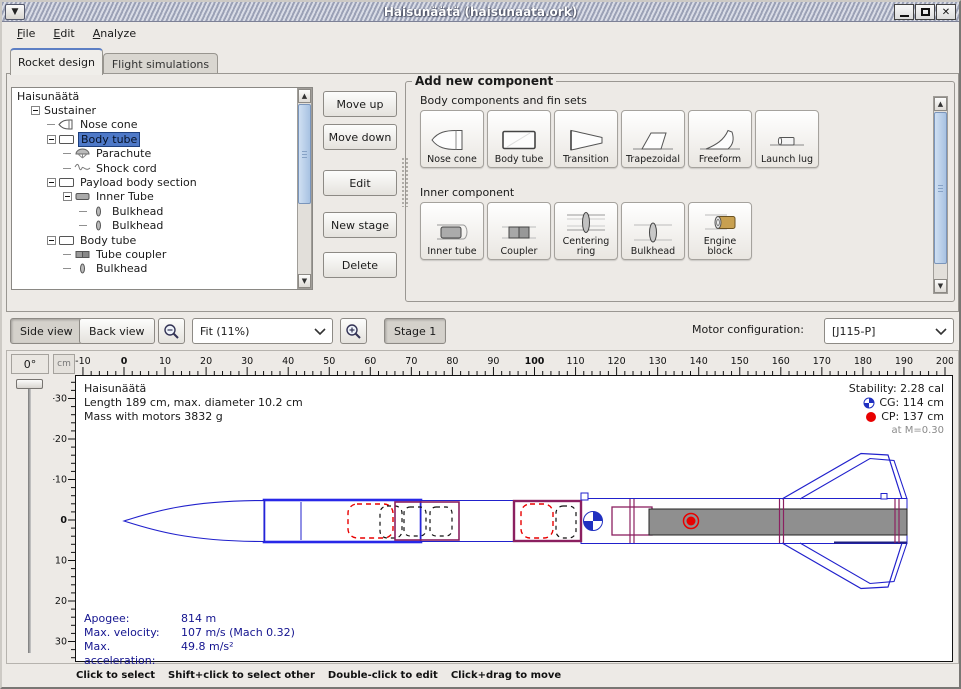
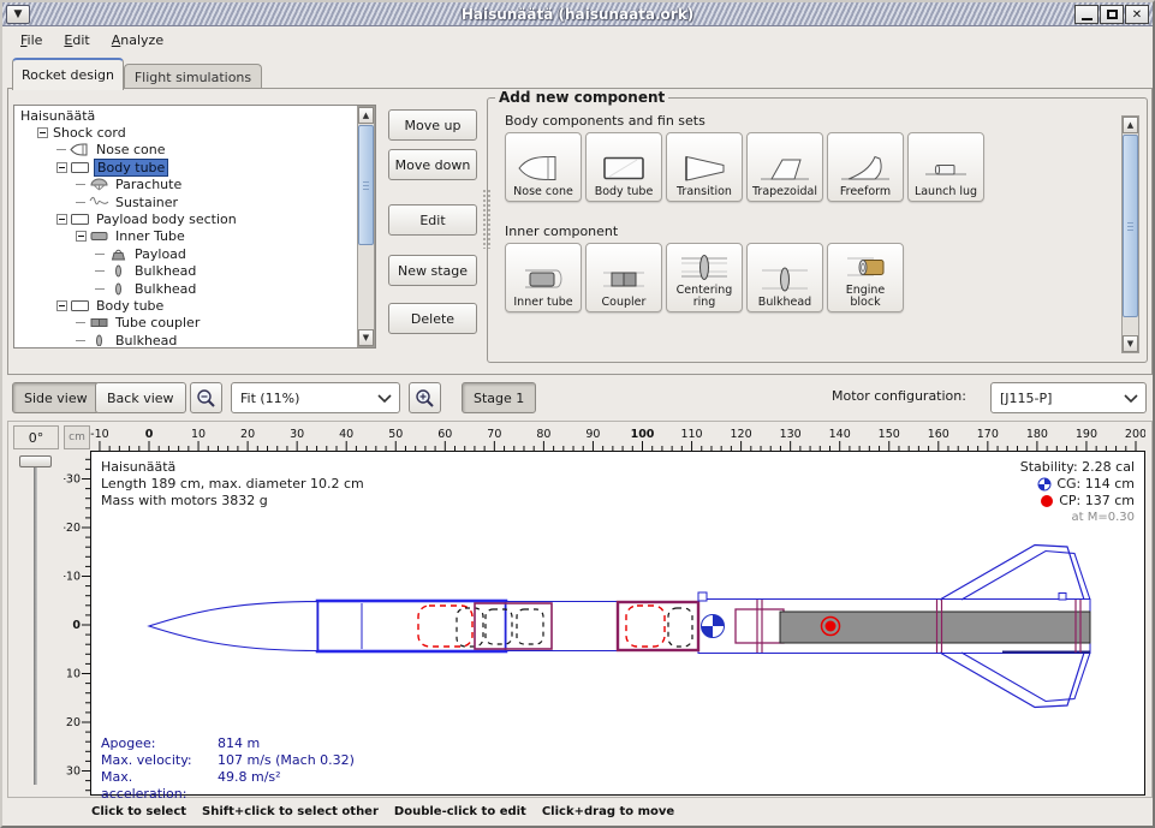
  ▼
  Haisunäätä (haisunaata.ork)
  ✕
  File
  Edit
  Analyze
  Rocket design
  Flight simulations
  Haisunäätä
- Sustainer
+ Shock cord
  Nose cone
  Body tube
  Parachute
- Shock cord
+ Sustainer
  Payload body section
  Inner Tube
+ Payload
  Bulkhead
  Bulkhead
  Body tube
  Tube coupler
  Bulkhead
  ▲
  ▼
  Move up
  Move down
  Edit
  New stage
  Delete
  Add new component
  Body components and fin sets
  Nose cone
  Body tube
  Transition
  Trapezoidal
  Freeform
  Launch lug
  Inner component
  Inner tube
  Coupler
  Centering ring
  Bulkhead
  Engine block
  ▲
  ▼
  Side view
  Back view
  Fit (11%)
  Stage 1
  Motor configuration:
  [J115-P]
  0°
  cm
  -10
  0
  10
  20
  30
  40
  50
  60
  70
  80
  90
  100
  110
  120
  130
  140
  150
  160
  170
  180
  190
  200
  -30
  -20
  -10
  0
  10
  20
  30
  Haisunäätä
  Length 189 cm, max. diameter 10.2 cm
  Mass with motors 3832 g
  Stability: 2.28 cal
  CG: 114 cm
  CP: 137 cm
  at M=0.30
  Apogee:
  814 m
  Max. velocity:
  107 m/s (Mach 0.32)
  Max. acceleration:
  49.8 m/s²
  Click to select
  Shift+click to select other
  Double-click to edit
  Click+drag to move
